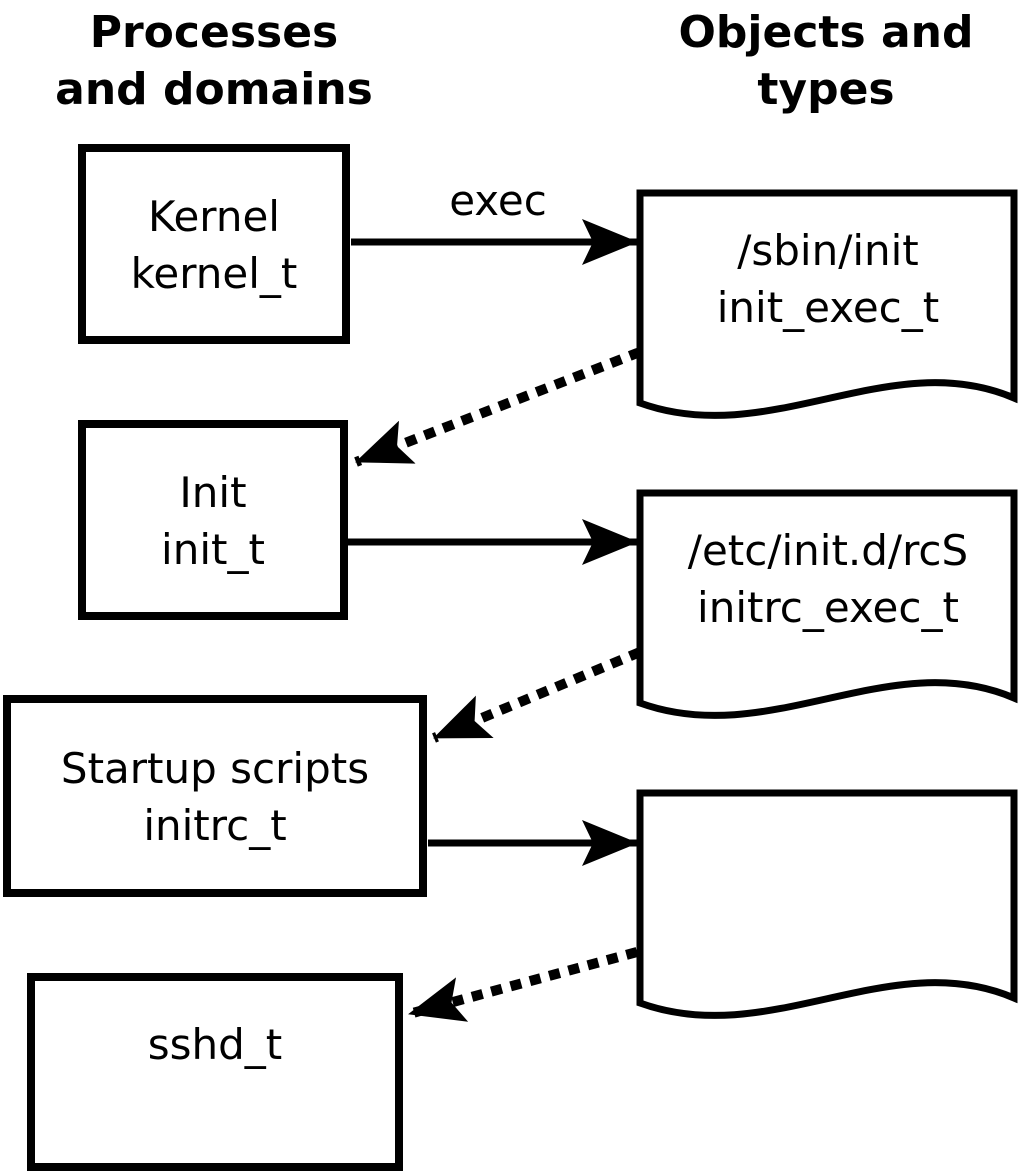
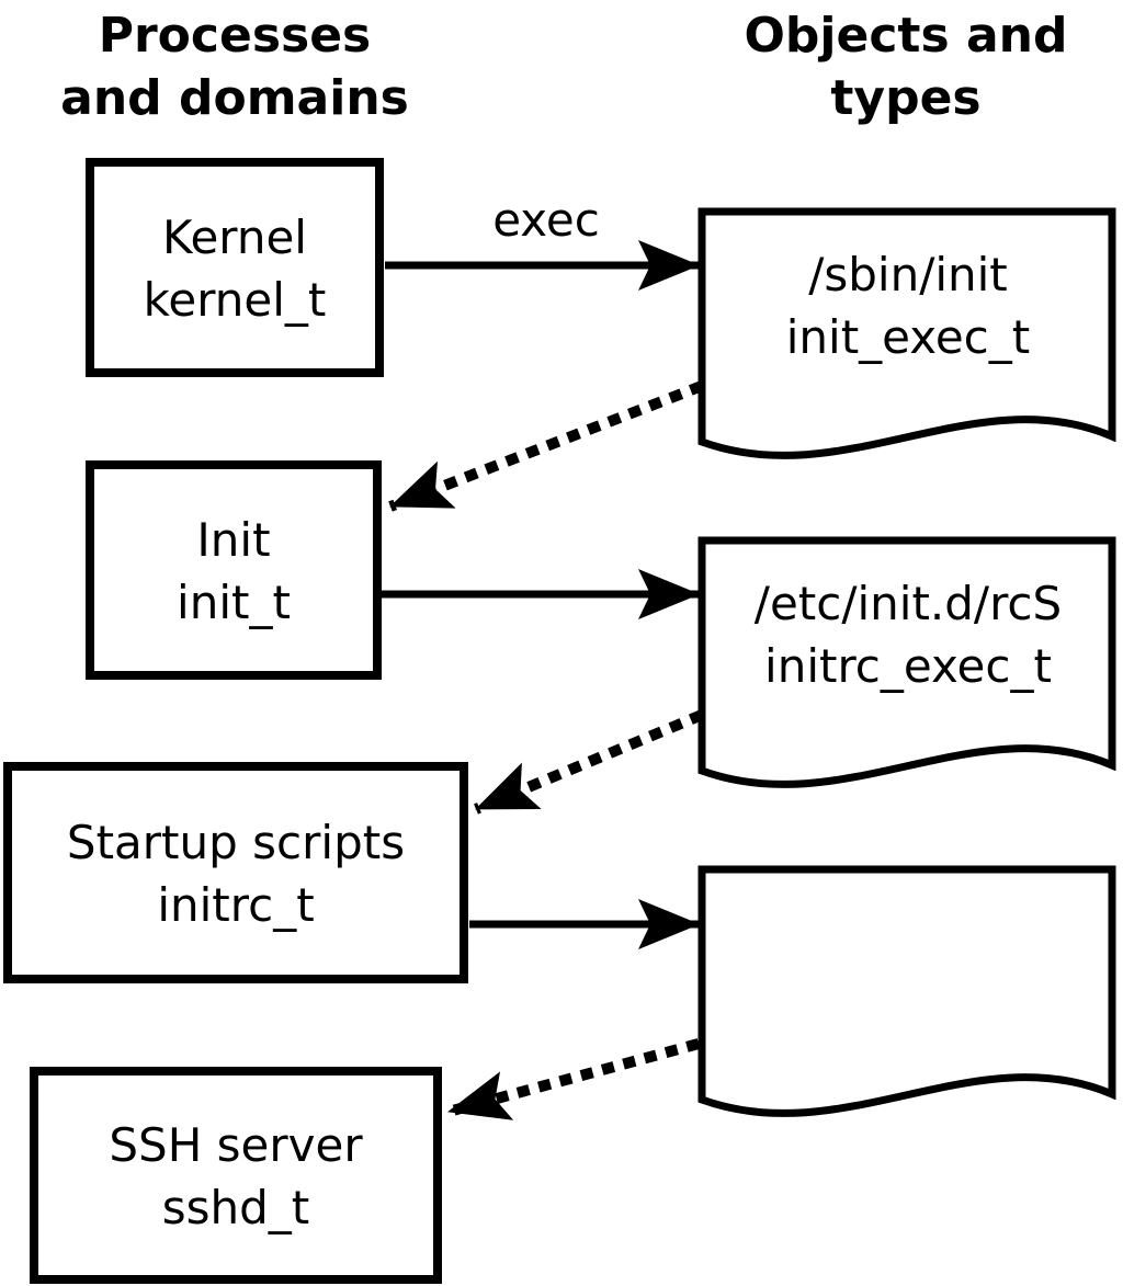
  Processes
  and domains
  Objects and
  types
  exec
  Kernel
  kernel_t
  Init
  init_t
  Startup scripts
  initrc_t
+ SSH server
  sshd_t
  /sbin/init
  init_exec_t
  /etc/init.d/rcS
  initrc_exec_t
